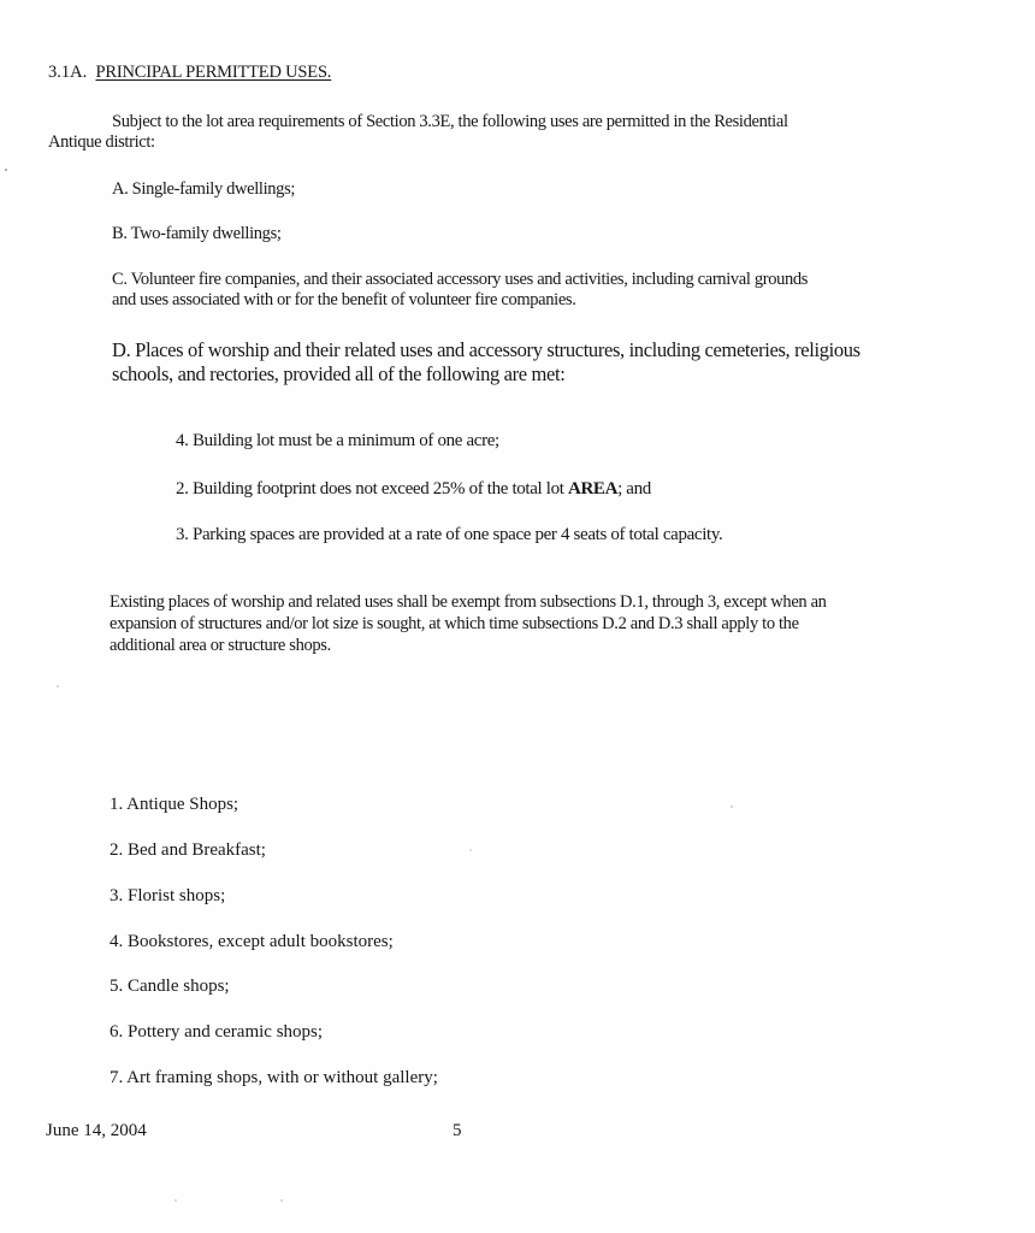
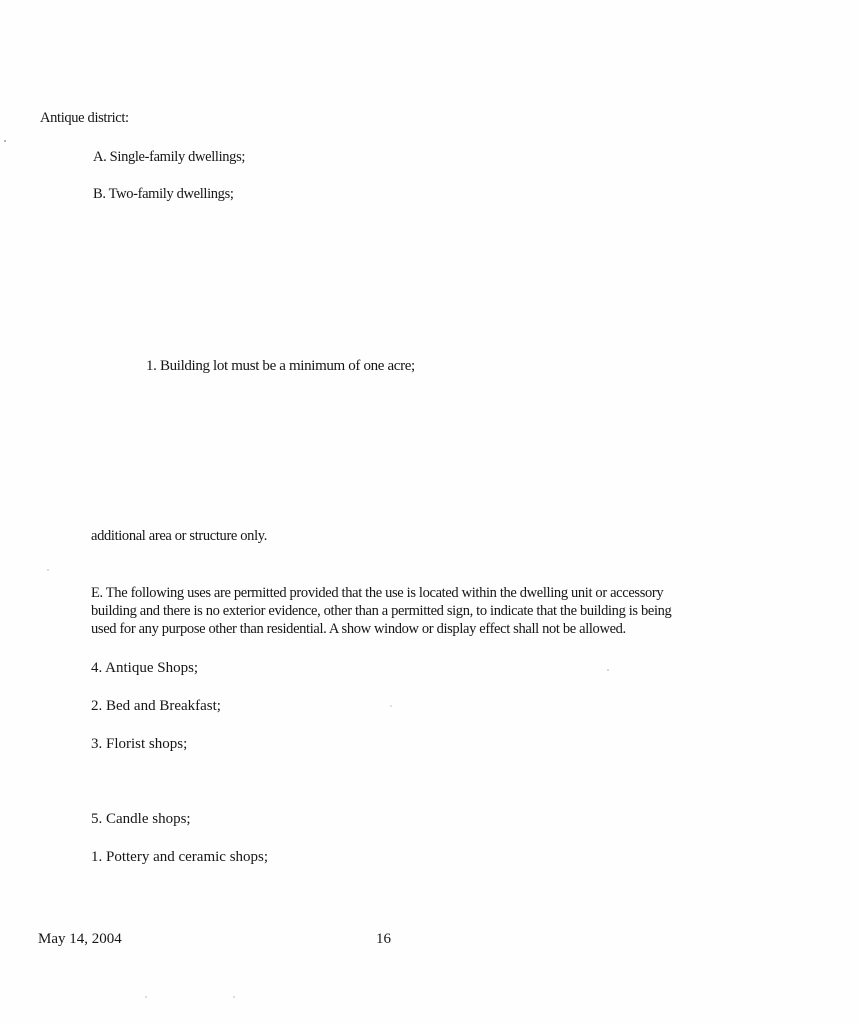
- 3.1A. PRINCIPAL PERMITTED USES.
- Subject to the lot area requirements of Section 3.3E, the following uses are permitted in the Residential
  Antique district:
  A. Single-family dwellings;
  B. Two-family dwellings;
- C. Volunteer fire companies, and their associated accessory uses and activities, including carnival grounds
- and uses associated with or for the benefit of volunteer fire companies.
- D. Places of worship and their related uses and accessory structures, including cemeteries, religious
- schools, and rectories, provided all of the following are met:
- 4. Building lot must be a minimum of one acre;
+ 1. Building lot must be a minimum of one acre;
- 2. Building footprint does not exceed 25% of the total lot AREA; and
- 3. Parking spaces are provided at a rate of one space per 4 seats of total capacity.
- Existing places of worship and related uses shall be exempt from subsections D.1, through 3, except when an
- expansion of structures and/or lot size is sought, at which time subsections D.2 and D.3 shall apply to the
- additional area or structure shops.
+ additional area or structure only.
+ E. The following uses are permitted provided that the use is located within the dwelling unit or accessory
+ building and there is no exterior evidence, other than a permitted sign, to indicate that the building is being
+ used for any purpose other than residential. A show window or display effect shall not be allowed.
- 1. Antique Shops;
+ 4. Antique Shops;
  2. Bed and Breakfast;
  3. Florist shops;
- 4. Bookstores, except adult bookstores;
  5. Candle shops;
- 6. Pottery and ceramic shops;
+ 1. Pottery and ceramic shops;
- 7. Art framing shops, with or without gallery;
- June 14, 2004
+ May 14, 2004
- 5
+ 16
